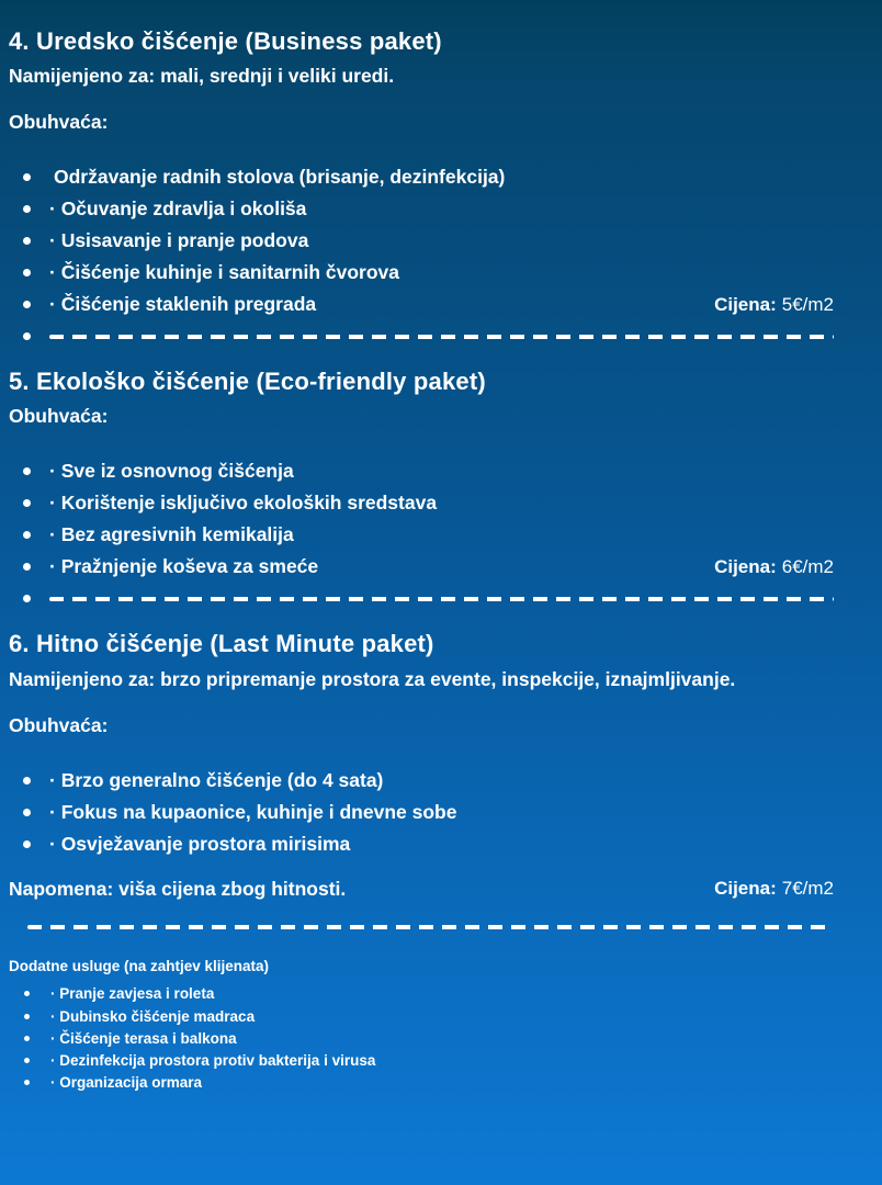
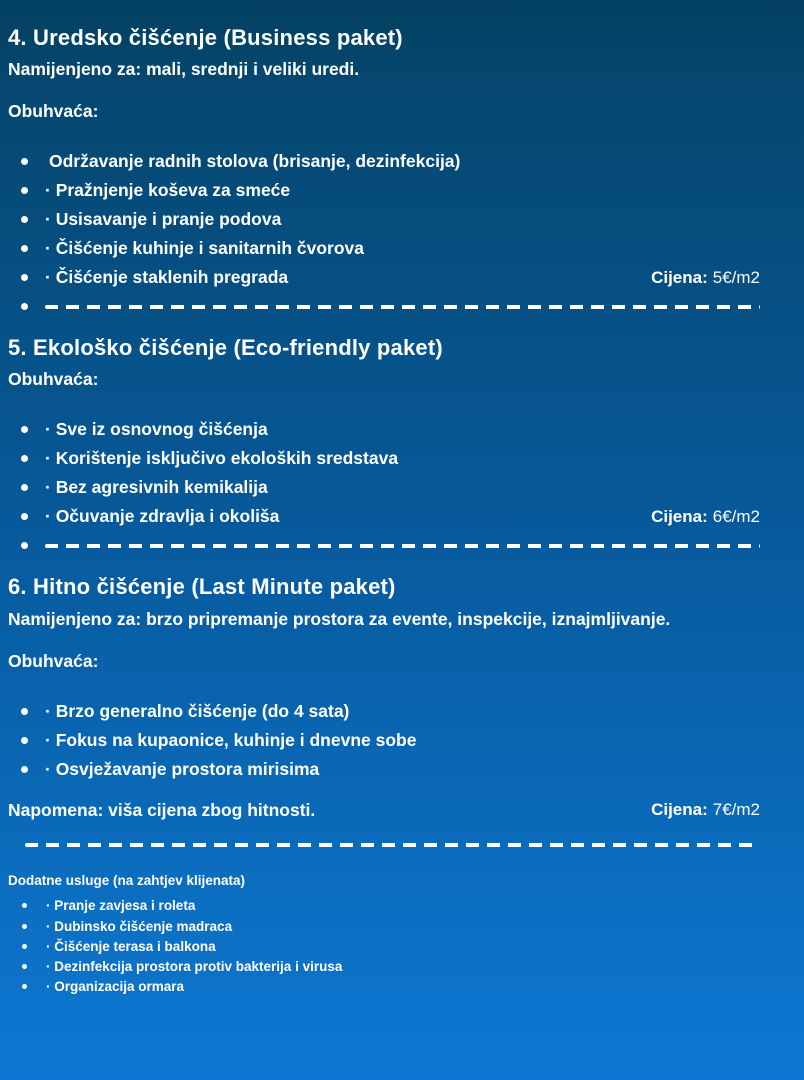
  4. Uredsko čišćenje (Business paket)
  Namijenjeno za: mali, srednji i veliki uredi.
  Obuhvaća:
  Održavanje radnih stolova (brisanje, dezinfekcija)
- · Očuvanje zdravlja i okoliša
+ · Pražnjenje koševa za smeće
  · Usisavanje i pranje podova
  · Čišćenje kuhinje i sanitarnih čvorova
  · Čišćenje staklenih pregrada
  Cijena: 5€/m2
  5. Ekološko čišćenje (Eco-friendly paket)
  Obuhvaća:
  · Sve iz osnovnog čišćenja
  · Korištenje isključivo ekoloških sredstava
  · Bez agresivnih kemikalija
- · Pražnjenje koševa za smeće
+ · Očuvanje zdravlja i okoliša
  Cijena: 6€/m2
  6. Hitno čišćenje (Last Minute paket)
  Namijenjeno za: brzo pripremanje prostora za evente, inspekcije, iznajmljivanje.
  Obuhvaća:
  · Brzo generalno čišćenje (do 4 sata)
  · Fokus na kupaonice, kuhinje i dnevne sobe
  · Osvježavanje prostora mirisima
  Napomena: viša cijena zbog hitnosti.
  Cijena: 7€/m2
  Dodatne usluge (na zahtjev klijenata)
  · Pranje zavjesa i roleta
  · Dubinsko čišćenje madraca
  · Čišćenje terasa i balkona
  · Dezinfekcija prostora protiv bakterija i virusa
  · Organizacija ormara
